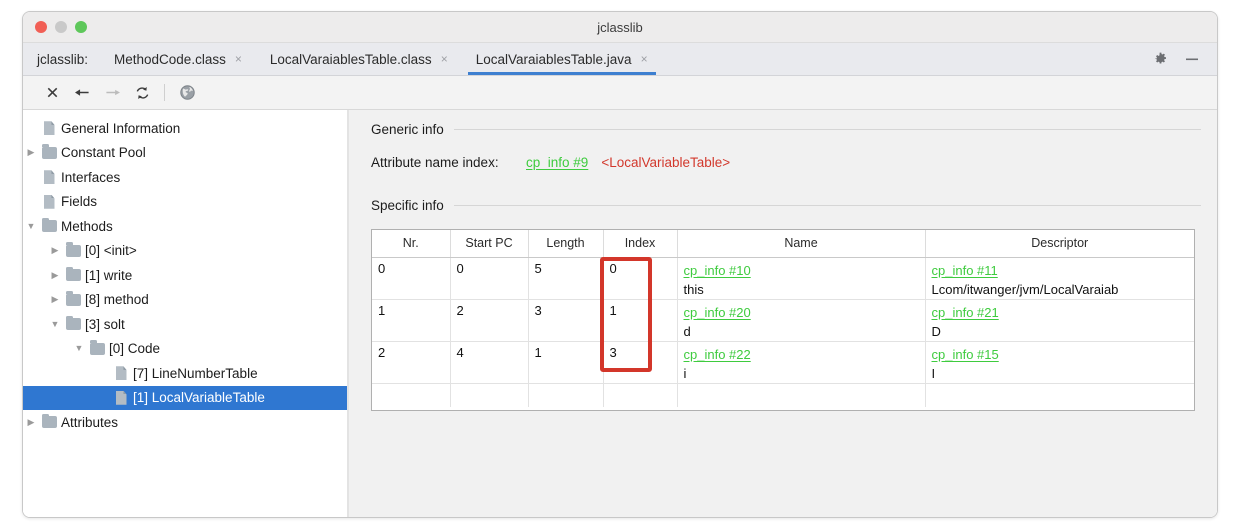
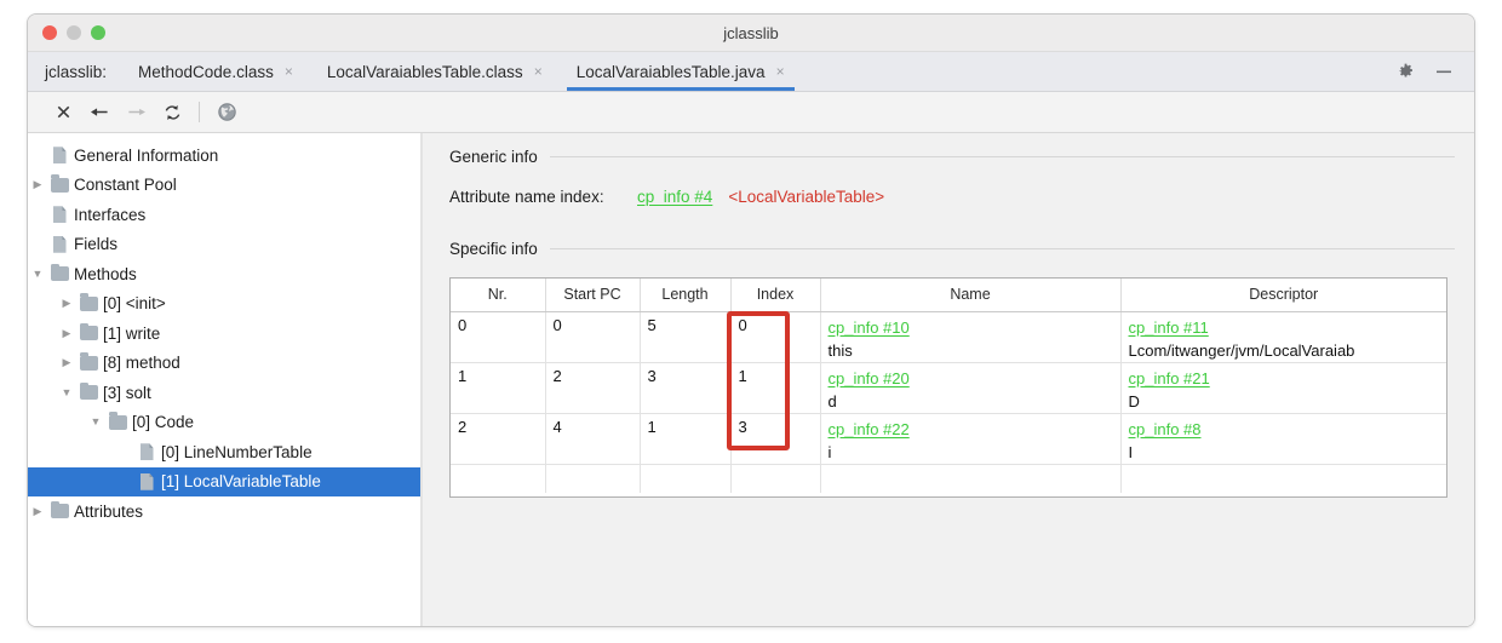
  jclasslib
  jclasslib:
  MethodCode.class
  ×
  LocalVaraiablesTable.class
  ×
  LocalVaraiablesTable.java
  ×
  General Information
  ▶
  Constant Pool
  Interfaces
  Fields
  ▼
  Methods
  ▶
  [0] <init>
  ▶
  [1] write
  ▶
  [8] method
  ▼
  [3] solt
  ▼
  [0] Code
- [7] LineNumberTable
+ [0] LineNumberTable
  [1] LocalVariableTable
  ▶
  Attributes
  Generic info
  Attribute name index:
- cp_info #9
+ cp_info #4
  <LocalVariableTable>
  Specific info
  Nr.	Start PC	Length	Index	Name	Descriptor
  0	0	5	0	cp_info #10 this	cp_info #11 Lcom/itwanger/jvm/LocalVaraiab
  1	2	3	1	cp_info #20 d	cp_info #21 D
- 2	4	1	3	cp_info #22 i	cp_info #15 I
+ 2	4	1	3	cp_info #22 i	cp_info #8 I
